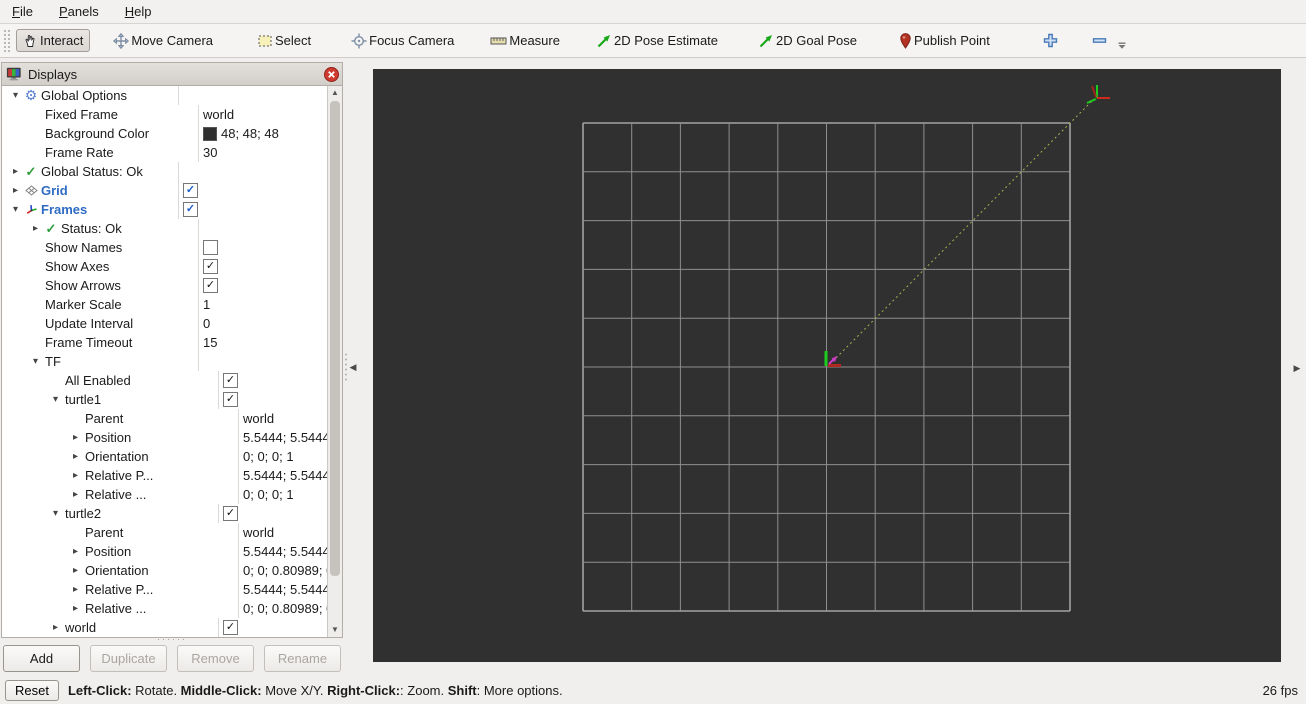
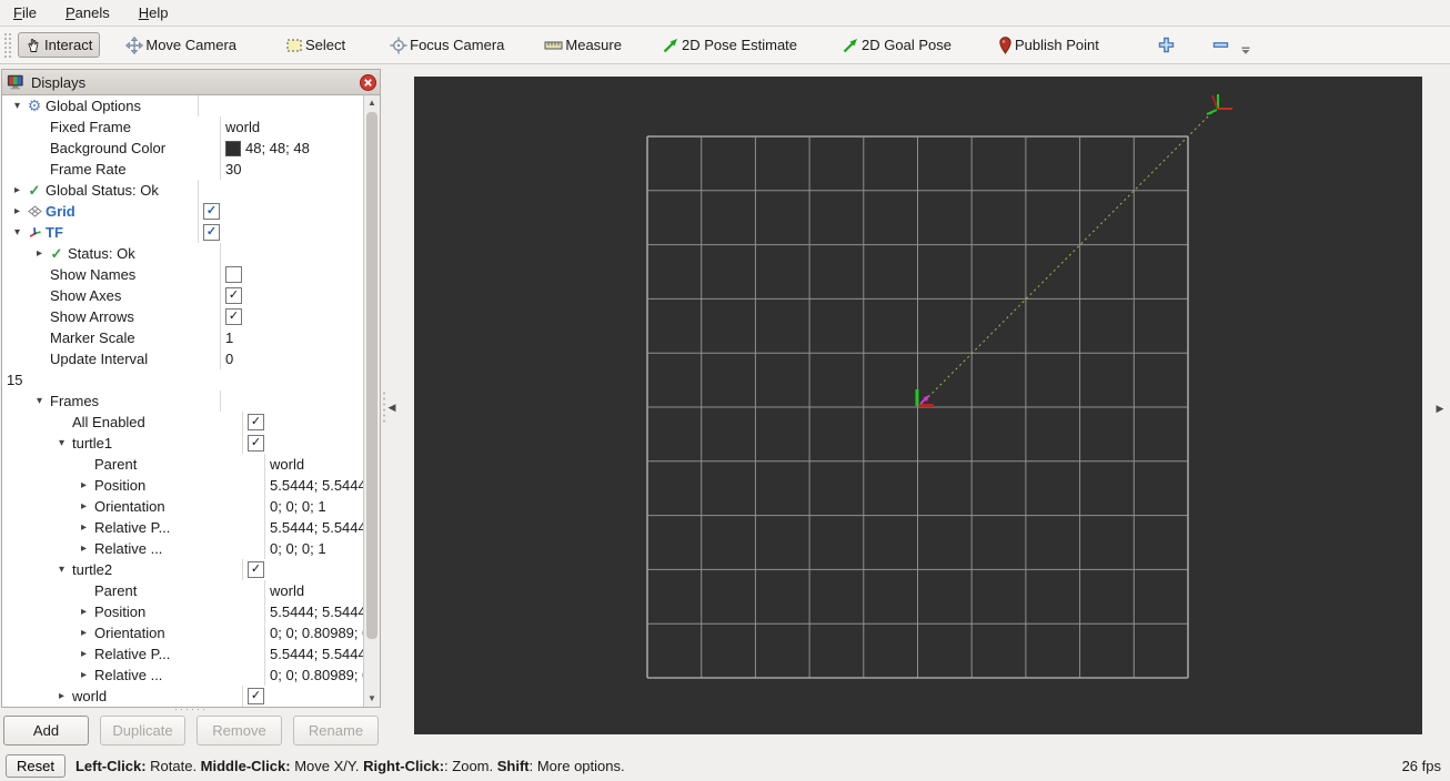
  File
  Panels
  Help
  Interact
  Move Camera
  Select
  Focus Camera
  Measure
  2D Pose Estimate
  2D Goal Pose
  Publish Point
  Displays
  ▾
  ⚙
  Global Options
  Fixed Frame
  world
  Background Color
  48; 48; 48
  Frame Rate
  30
  ▸
  ✓
  Global Status: Ok
  ▸
  Grid
  ✓
  ▾
- Frames
+ TF
  ✓
  ▸
  ✓
  Status: Ok
  Show Names
  Show Axes
  ✓
  Show Arrows
  ✓
  Marker Scale
  1
  Update Interval
  0
- Frame Timeout
  15
  ▾
- TF
+ Frames
  All Enabled
  ✓
  ▾
  turtle1
  ✓
  Parent
  world
  ▸
  Position
  5.5444; 5.544
  ▸
  Orientation
  0; 0; 0; 1
  ▸
  Relative P...
  5.5444; 5.544
  ▸
  Relative ...
  0; 0; 0; 1
  ▾
  turtle2
  ✓
  Parent
  world
  ▸
  Position
  5.5444; 5.544
  ▸
  Orientation
  ▸
  Relative P...
  5.5444; 5.544
  ▸
  Relative ...
  ▸
  world
  ✓
  ▲
  ▼
  ······
  Add
  Duplicate
  Remove
  Rename
  ◀
  ▶
  Reset
  Left-Click: Rotate. Middle-Click: Move X/Y. Right-Click:: Zoom. Shift: More options.
  26 fps
